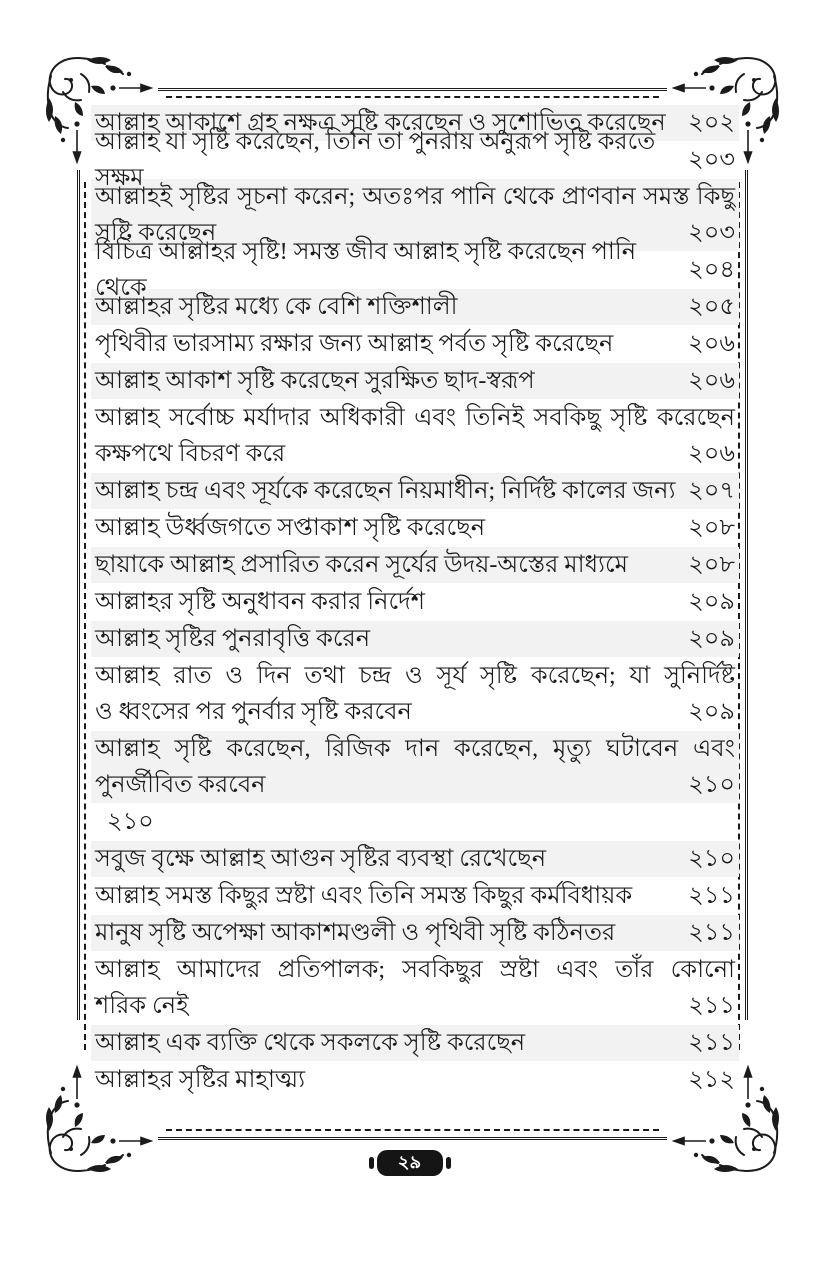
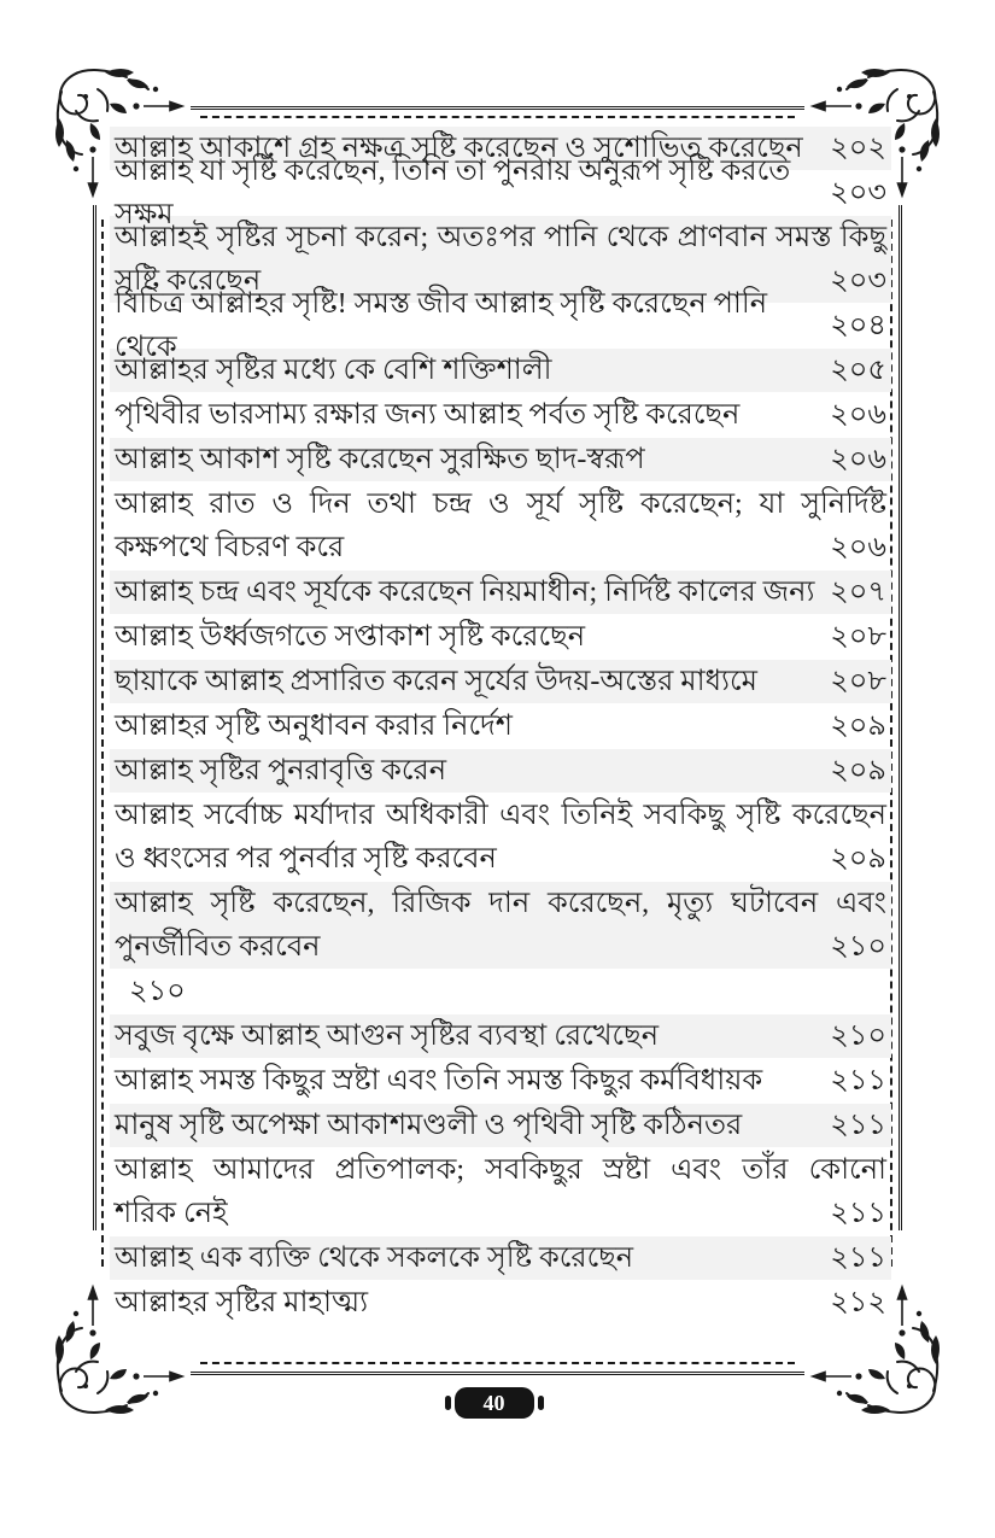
  আল্লাহ আকাশে গ্রহ নক্ষত্র সৃষ্টি করেছেন ও সুশোভিত করেছেন
  ২০২
  আল্লাহ যা সৃষ্টি করেছেন, তিনি তা পুনরায় অনুরূপ সৃষ্টি করতে সক্ষম
  ২০৩
  আল্লাহই সৃষ্টির সূচনা করেন; অতঃপর পানি থেকে প্রাণবান সমস্ত কিছু
  সৃষ্টি করেছেন
  ২০৩
  বিচিত্র আল্লাহর সৃষ্টি! সমস্ত জীব আল্লাহ সৃষ্টি করেছেন পানি থেকে
  ২০৪
  আল্লাহর সৃষ্টির মধ্যে কে বেশি শক্তিশালী
  ২০৫
  পৃথিবীর ভারসাম্য রক্ষার জন্য আল্লাহ পর্বত সৃষ্টি করেছেন
  ২০৬
  আল্লাহ আকাশ সৃষ্টি করেছেন সুরক্ষিত ছাদ-স্বরূপ
  ২০৬
- আল্লাহ সর্বোচ্চ মর্যাদার অধিকারী এবং তিনিই সবকিছু সৃষ্টি করেছেন
+ আল্লাহ রাত ও দিন তথা চন্দ্র ও সূর্য সৃষ্টি করেছেন; যা সুনির্দিষ্ট
  কক্ষপথে বিচরণ করে
  ২০৬
  আল্লাহ চন্দ্র এবং সূর্যকে করেছেন নিয়মাধীন; নির্দিষ্ট কালের জন্য
  ২০৭
  আল্লাহ উর্ধ্বজগতে সপ্তাকাশ সৃষ্টি করেছেন
  ২০৮
  ছায়াকে আল্লাহ প্রসারিত করেন সূর্যের উদয়-অস্তের মাধ্যমে
  ২০৮
  আল্লাহর সৃষ্টি অনুধাবন করার নির্দেশ
  ২০৯
  আল্লাহ সৃষ্টির পুনরাবৃত্তি করেন
  ২০৯
- আল্লাহ রাত ও দিন তথা চন্দ্র ও সূর্য সৃষ্টি করেছেন; যা সুনির্দিষ্ট
+ আল্লাহ সর্বোচ্চ মর্যাদার অধিকারী এবং তিনিই সবকিছু সৃষ্টি করেছেন
  ও ধ্বংসের পর পুনর্বার সৃষ্টি করবেন
  ২০৯
  আল্লাহ সৃষ্টি করেছেন, রিজিক দান করেছেন, মৃত্যু ঘটাবেন এবং
  পুনর্জীবিত করবেন
  ২১০
  ২১০
  সবুজ বৃক্ষে আল্লাহ আগুন সৃষ্টির ব্যবস্থা রেখেছেন
  ২১০
  আল্লাহ সমস্ত কিছুর স্রষ্টা এবং তিনি সমস্ত কিছুর কর্মবিধায়ক
  ২১১
  মানুষ সৃষ্টি অপেক্ষা আকাশমণ্ডলী ও পৃথিবী সৃষ্টি কঠিনতর
  ২১১
  আল্লাহ আমাদের প্রতিপালক; সবকিছুর স্রষ্টা এবং তাঁর কোনো
  শরিক নেই
  ২১১
  আল্লাহ এক ব্যক্তি থেকে সকলকে সৃষ্টি করেছেন
  ২১১
  আল্লাহর সৃষ্টির মাহাত্ম্য
  ২১২
- ২৯
+ 40
